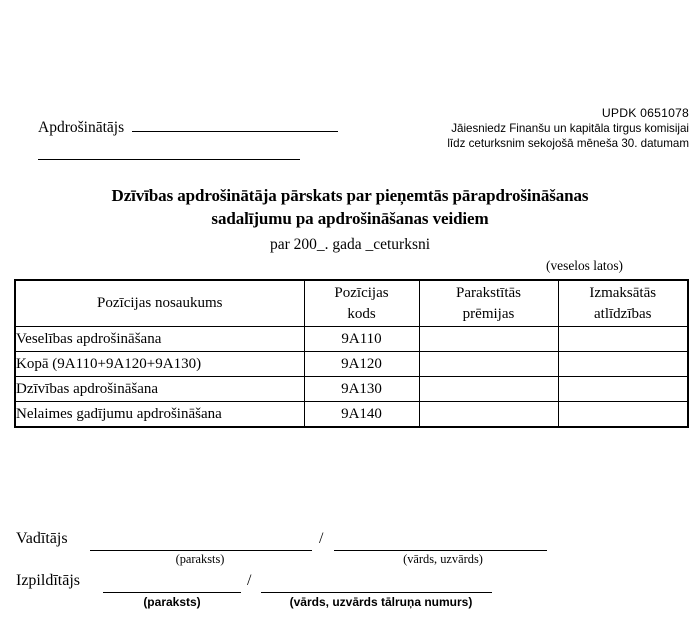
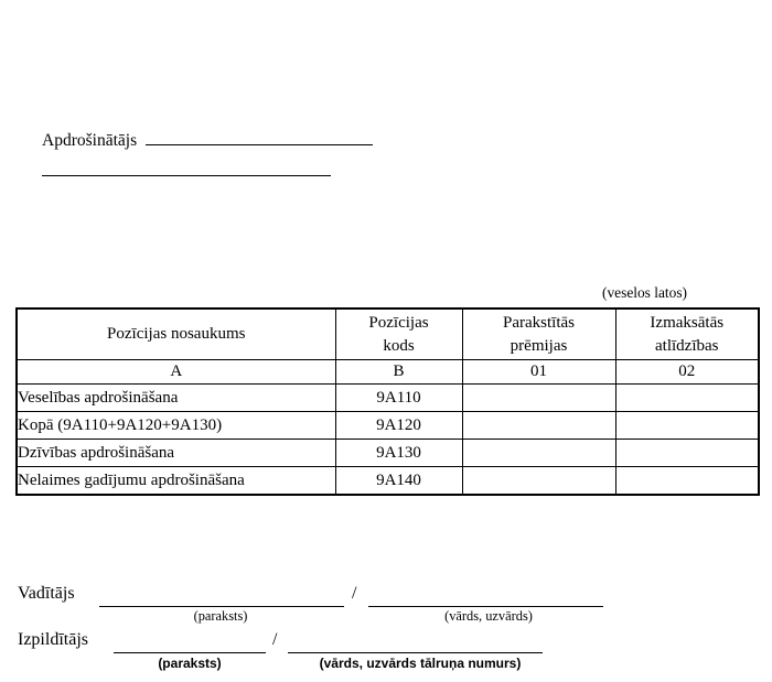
  Apdrošinātājs
- UPDK 0651078
- Jāiesniedz Finanšu un kapitāla tirgus komisijai
- līdz ceturksnim sekojošā mēneša 30. datumam
- Dzīvības apdrošinātāja pārskats par pieņemtās pārapdrošināšanas
- sadalījumu pa apdrošināšanas veidiem
- par 200_. gada _ceturksni
  (veselos latos)
  Pozīcijas nosaukums	Pozīcijas kods	Parakstītās prēmijas	Izmaksātās atlīdzības
+ A	B	01	02
  Veselības apdrošināšana	9A110
  Kopā (9A110+9A120+9A130)	9A120
  Dzīvības apdrošināšana	9A130
  Nelaimes gadījumu apdrošināšana	9A140
  Vadītājs
  /
  (paraksts)
  (vārds, uzvārds)
  Izpildītājs
  /
  (paraksts)
  (vārds, uzvārds tālruņa numurs)
